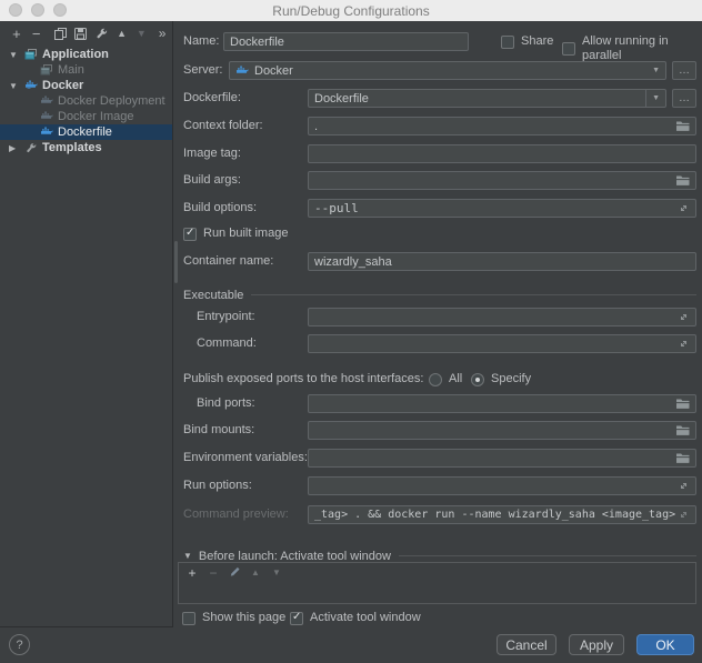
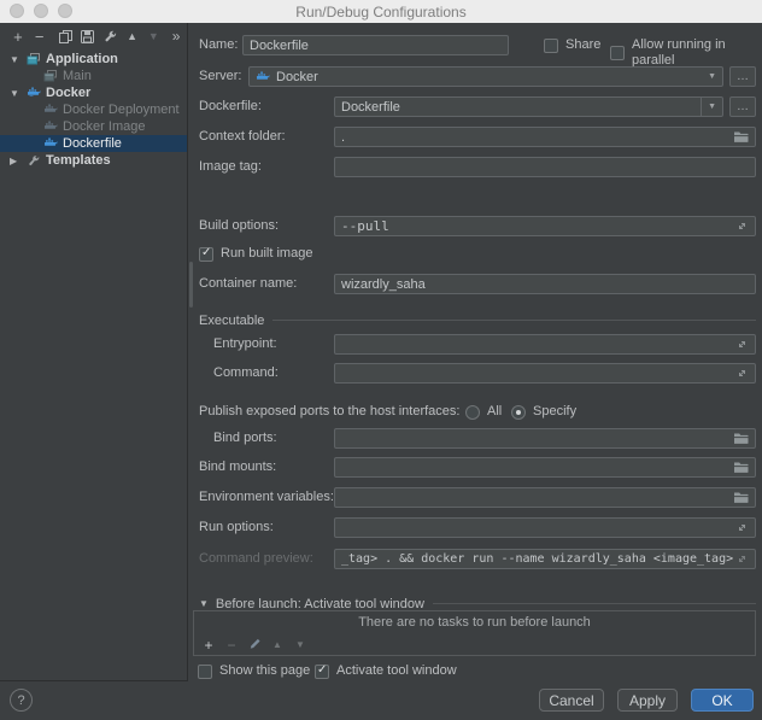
  Run/Debug Configurations
  +
  −
  ▲
  ▼
  »
  ▼
  Application
  Main
  ▼
  Docker
  Docker Deployment
  Docker Image
  Dockerfile
  ▶
  Templates
  Name:
  Dockerfile
  Share
  Allow running in parallel
  Server:
  Docker
  …
  Dockerfile:
  Dockerfile
  …
  Context folder:
  .
  Image tag:
- Build args:
  Build options:
  --pull
  Run built image
  Container name:
  wizardly_saha
  Executable
  Entrypoint:
  Command:
  Publish exposed ports to the host interfaces:
  All
  Specify
  Bind ports:
  Bind mounts:
  Environment variables:
  Run options:
  Command preview:
  _tag> . && docker run --name wizardly_saha <image_tag>
  ▼
  Before launch: Activate tool window
+ There are no tasks to run before launch
  +
  −
  ▲
  ▼
  Show this page
  Activate tool window
  ?
  Cancel
  Apply
  OK
